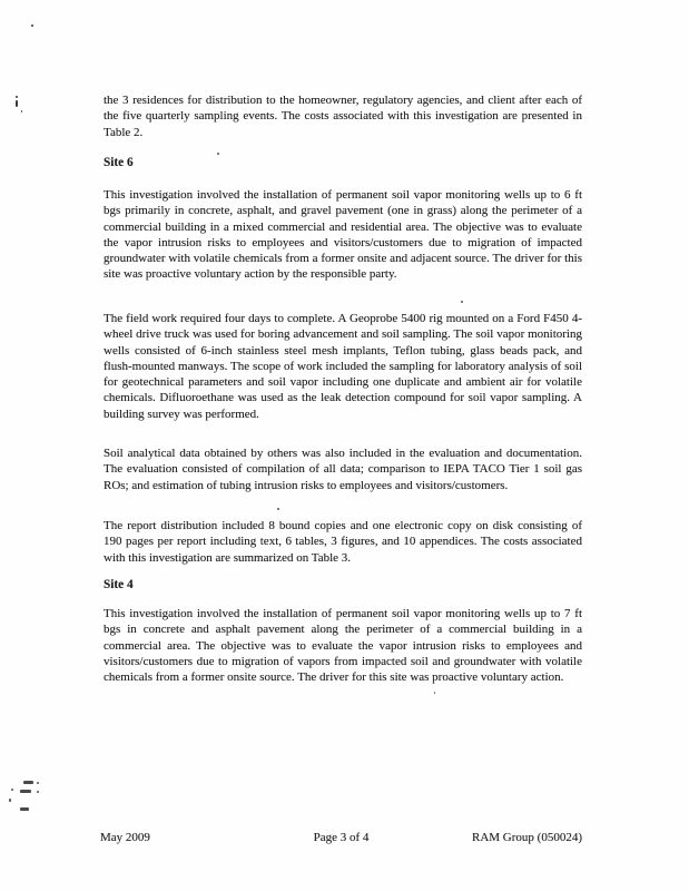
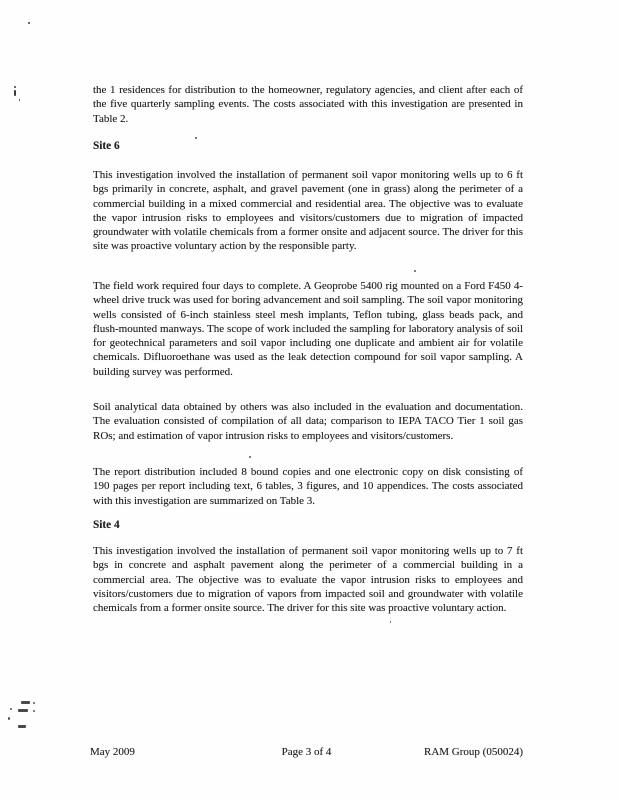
- the 3 residences for distribution to the homeowner, regulatory agencies, and client after each of the five quarterly sampling events. The costs associated with this investigation are presented in Table 2.
+ the 1 residences for distribution to the homeowner, regulatory agencies, and client after each of the five quarterly sampling events. The costs associated with this investigation are presented in Table 2.
  Site 6
  This investigation involved the installation of permanent soil vapor monitoring wells up to 6 ft bgs primarily in concrete, asphalt, and gravel pavement (one in grass) along the perimeter of a commercial building in a mixed commercial and residential area. The objective was to evaluate the vapor intrusion risks to employees and visitors/customers due to migration of impacted groundwater with volatile chemicals from a former onsite and adjacent source. The driver for this site was proactive voluntary action by the responsible party.
  The field work required four days to complete. A Geoprobe 5400 rig mounted on a Ford F450 4-wheel drive truck was used for boring advancement and soil sampling. The soil vapor monitoring wells consisted of 6-inch stainless steel mesh implants, Teflon tubing, glass beads pack, and flush-mounted manways. The scope of work included the sampling for laboratory analysis of soil for geotechnical parameters and soil vapor including one duplicate and ambient air for volatile chemicals. Difluoroethane was used as the leak detection compound for soil vapor sampling. A building survey was performed.
- Soil analytical data obtained by others was also included in the evaluation and documentation. The evaluation consisted of compilation of all data; comparison to IEPA TACO Tier 1 soil gas ROs; and estimation of tubing intrusion risks to employees and visitors/customers.
+ Soil analytical data obtained by others was also included in the evaluation and documentation. The evaluation consisted of compilation of all data; comparison to IEPA TACO Tier 1 soil gas ROs; and estimation of vapor intrusion risks to employees and visitors/customers.
  The report distribution included 8 bound copies and one electronic copy on disk consisting of 190 pages per report including text, 6 tables, 3 figures, and 10 appendices. The costs associated with this investigation are summarized on Table 3.
  Site 4
  This investigation involved the installation of permanent soil vapor monitoring wells up to 7 ft bgs in concrete and asphalt pavement along the perimeter of a commercial building in a commercial area. The objective was to evaluate the vapor intrusion risks to employees and visitors/customers due to migration of vapors from impacted soil and groundwater with volatile chemicals from a former onsite source. The driver for this site was proactive voluntary action.
  May 2009
  Page 3 of 4
  RAM Group (050024)
